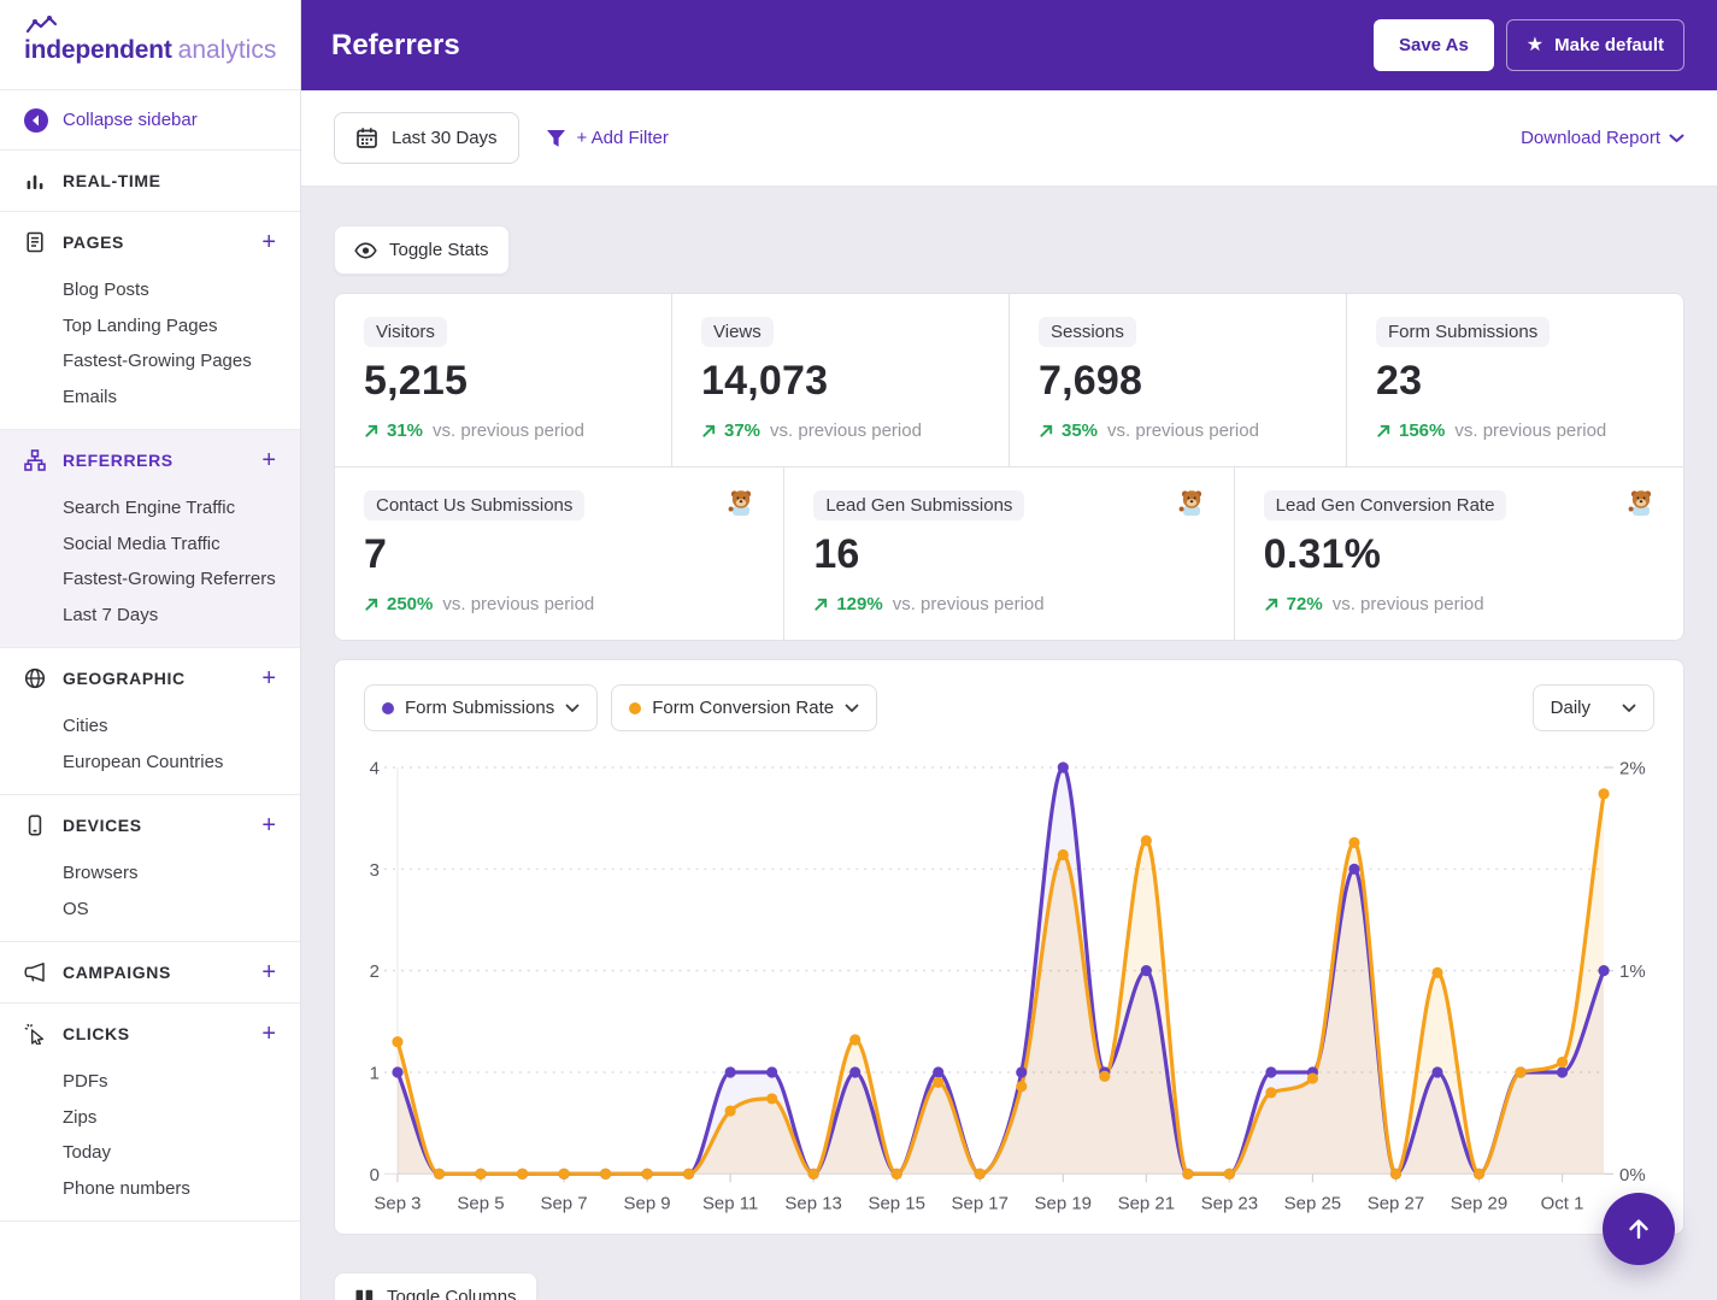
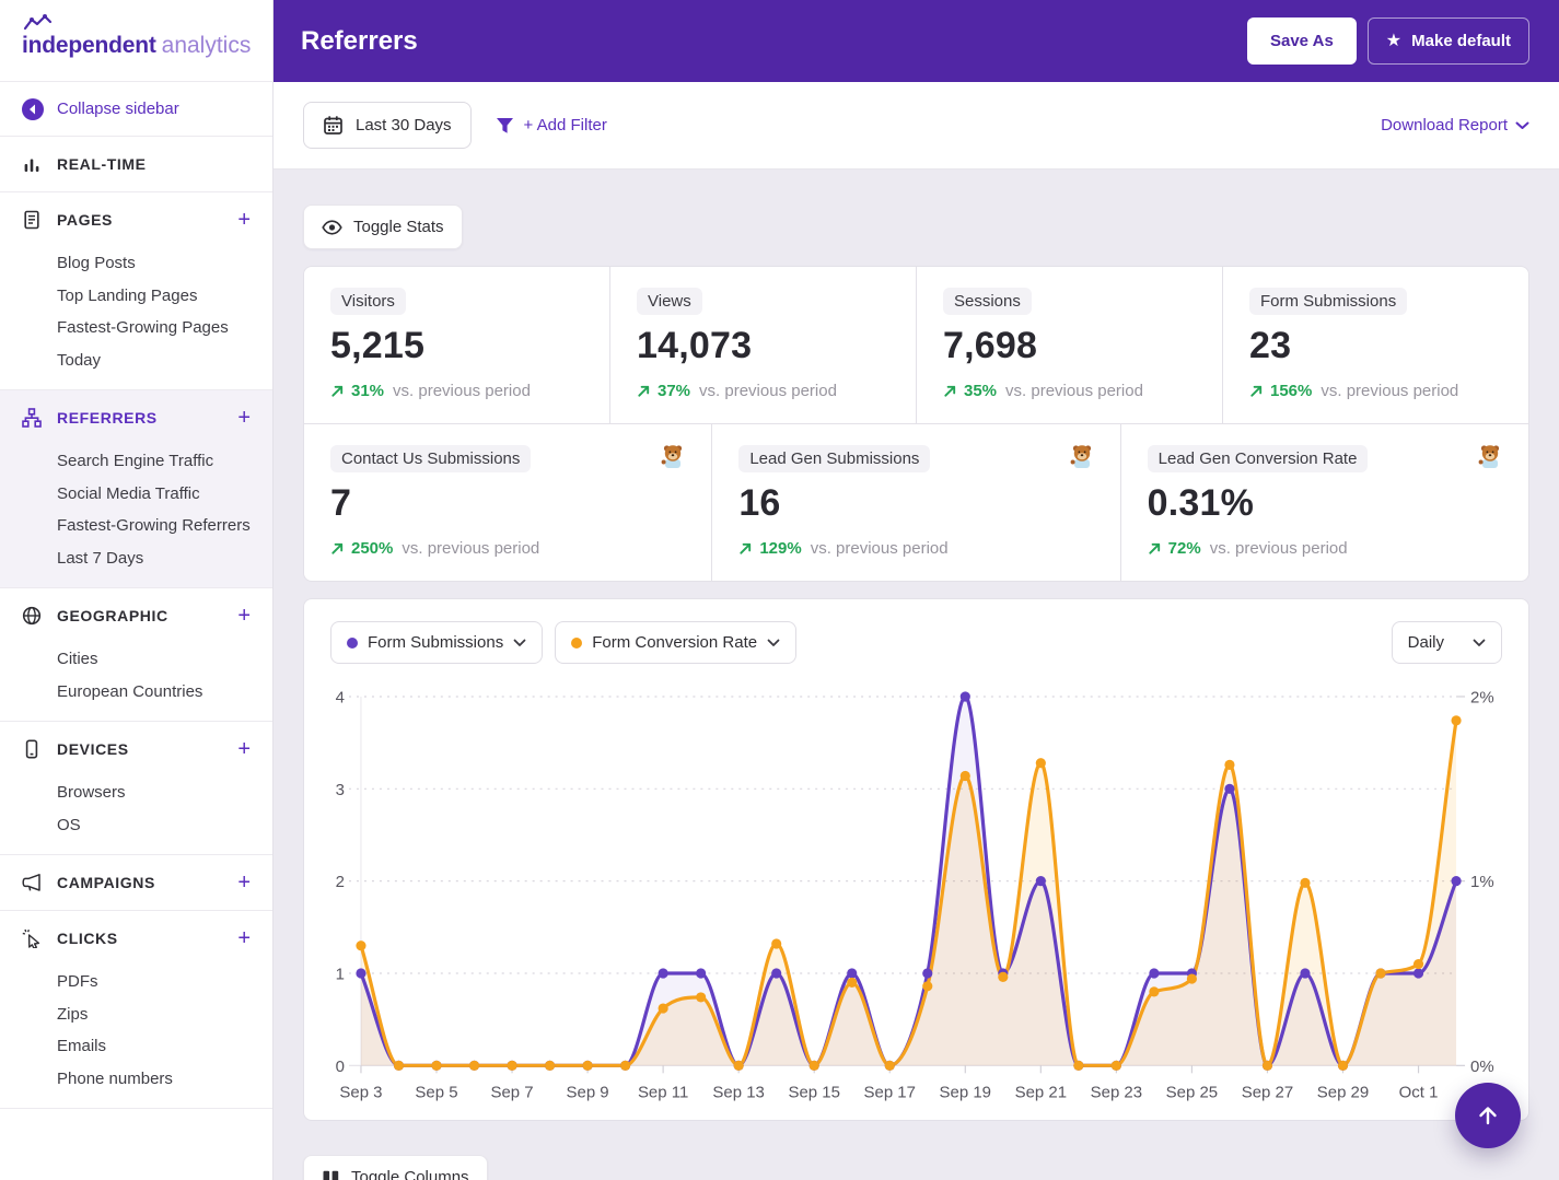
  independent
  analytics
  Collapse sidebar
  REAL-TIME
  PAGES
  +
  Blog Posts
  Top Landing Pages
  Fastest-Growing Pages
- Emails
+ Today
  REFERRERS
  +
  Search Engine Traffic
  Social Media Traffic
  Fastest-Growing Referrers
  Last 7 Days
  GEOGRAPHIC
  +
  Cities
  European Countries
  DEVICES
  +
  Browsers
  OS
  CAMPAIGNS
  +
  CLICKS
  +
  PDFs
  Zips
- Today
+ Emails
  Phone numbers
  Referrers
  Save As
  ★
  Make default
  Last 30 Days
  + Add Filter
  Download Report
  Toggle Stats
  Visitors
  5,215
  31%
  vs. previous period
  Views
  14,073
  37%
  vs. previous period
  Sessions
  7,698
  35%
  vs. previous period
  Form Submissions
  23
  156%
  vs. previous period
  Contact Us Submissions
  7
  250%
  vs. previous period
  Lead Gen Submissions
  16
  129%
  vs. previous period
  Lead Gen Conversion Rate
  0.31%
  72%
  vs. previous period
  Form Submissions
  Form Conversion Rate
  Daily
  0
  1
  2
  3
  4
  0%
  1%
  2%
  Sep 3
  Sep 5
  Sep 7
  Sep 9
  Sep 11
  Sep 13
  Sep 15
  Sep 17
  Sep 19
  Sep 21
  Sep 23
  Sep 25
  Sep 27
  Sep 29
  Oct 1
  Toggle Columns
